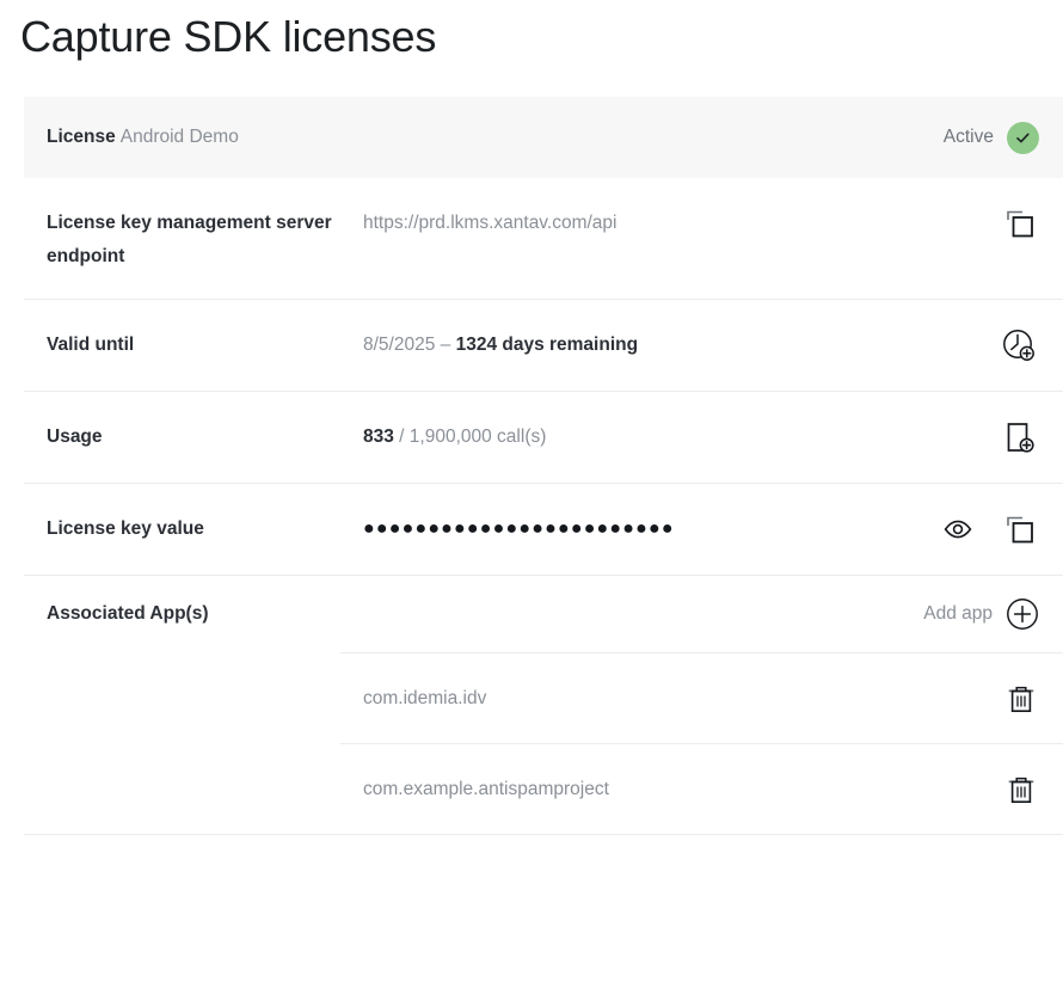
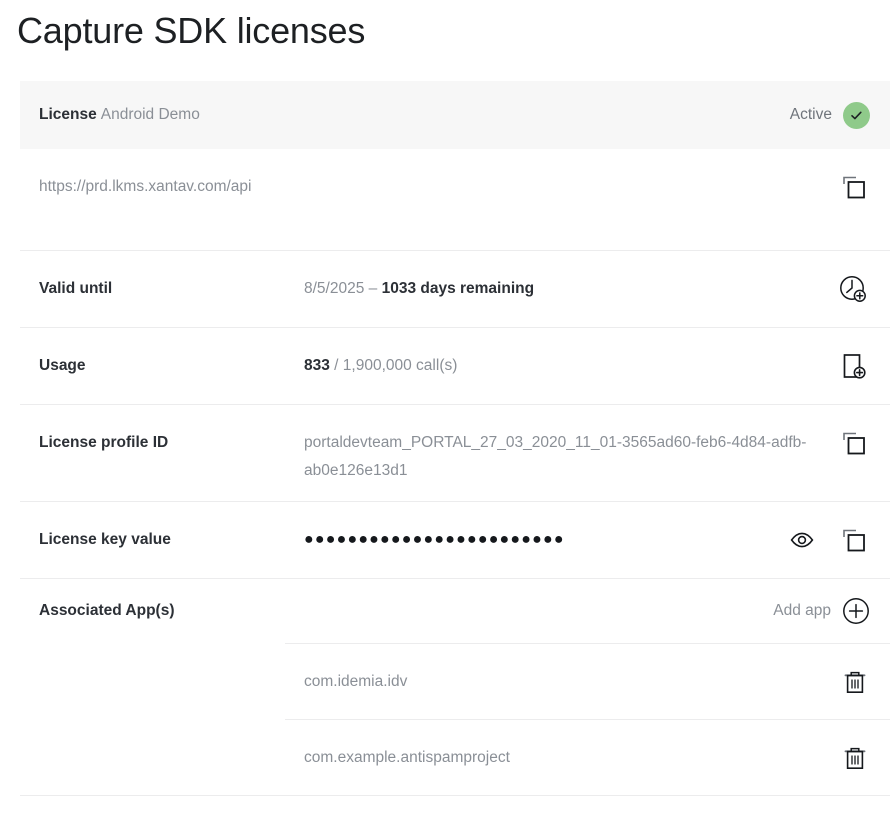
  Capture SDK licenses
  License Android Demo
  Active
- License key management server endpoint
  https://prd.lkms.xantav.com/api
  Valid until
- 8/5/2025 – 1324 days remaining
+ 8/5/2025 – 1033 days remaining
  Usage
  833 / 1,900,000 call(s)
+ License profile ID
+ portaldevteam_PORTAL_27_03_2020_11_01-3565ad60-feb6-4d84-adfb-ab0e126e13d1
  License key value
  ●●●●●●●●●●●●●●●●●●●●●●●●
  Associated App(s)
  Add app
  com.idemia.idv
  com.example.antispamproject
